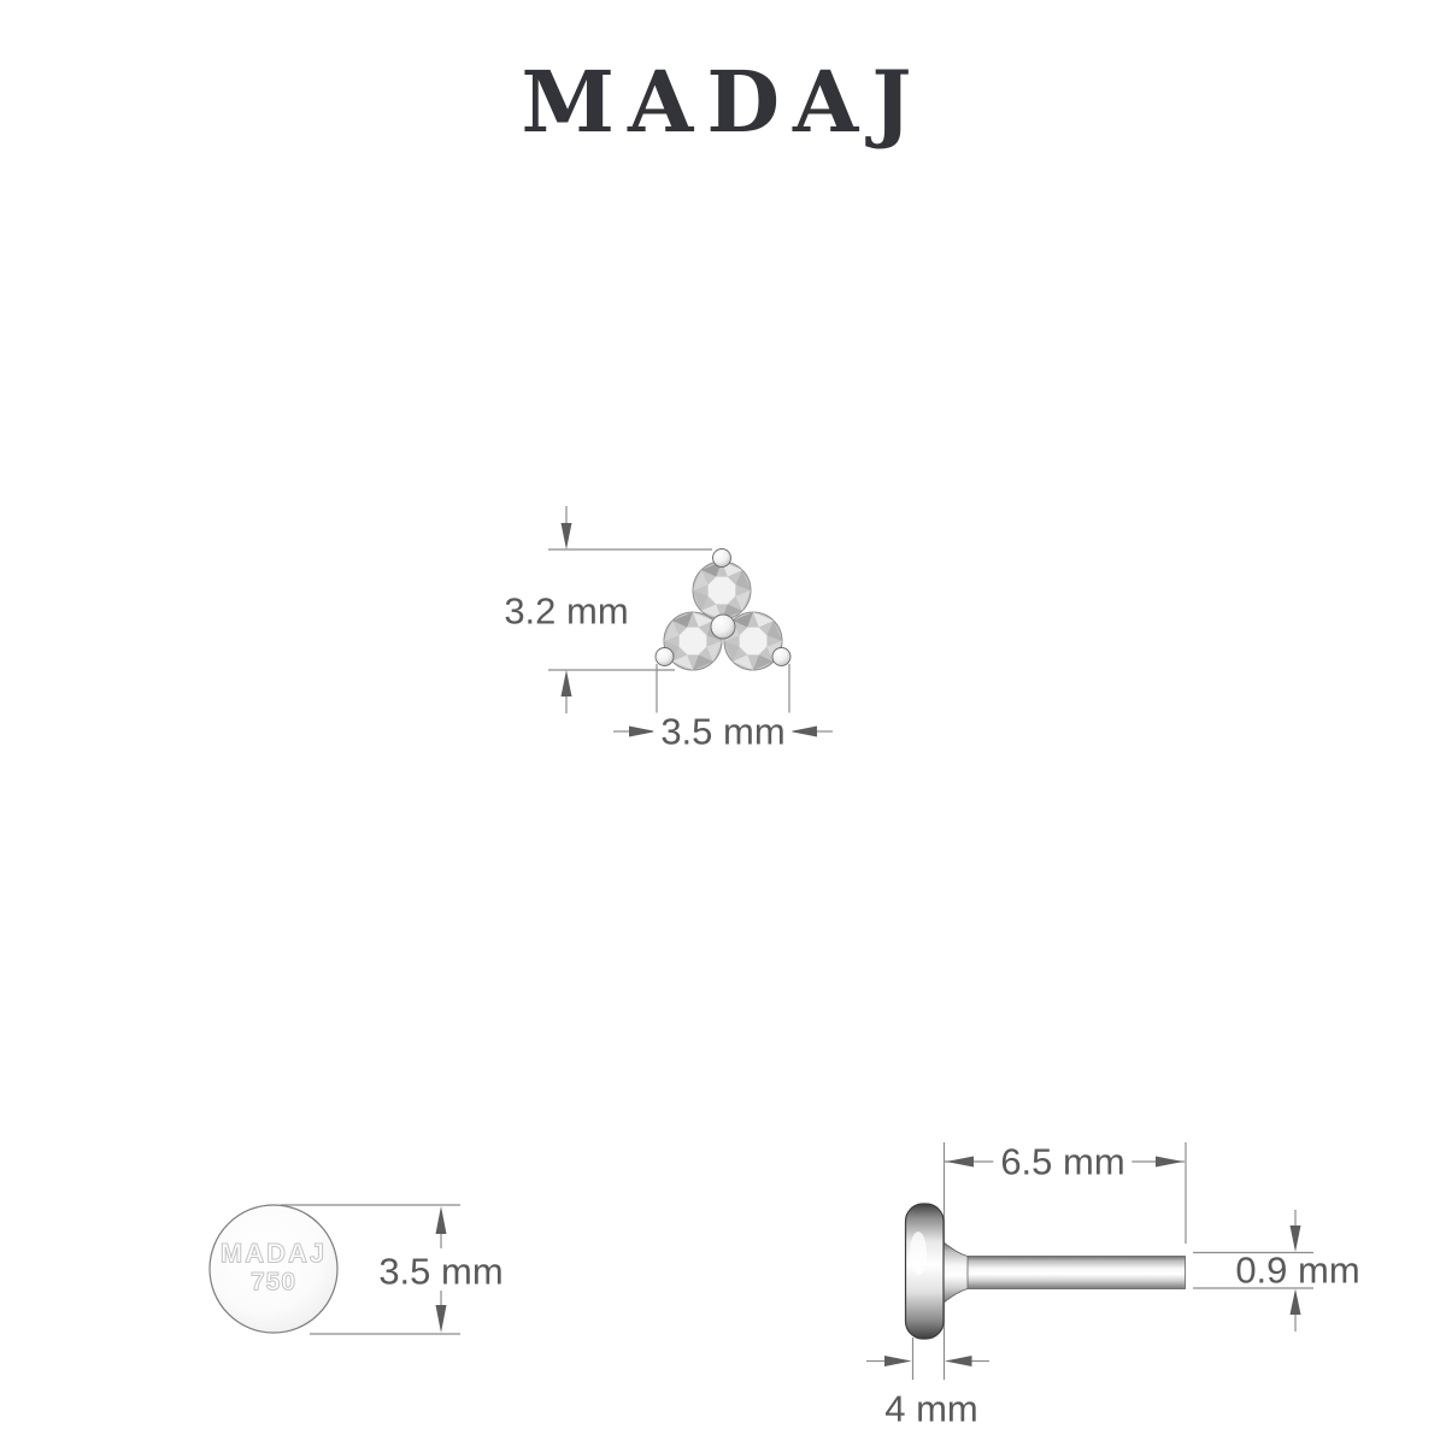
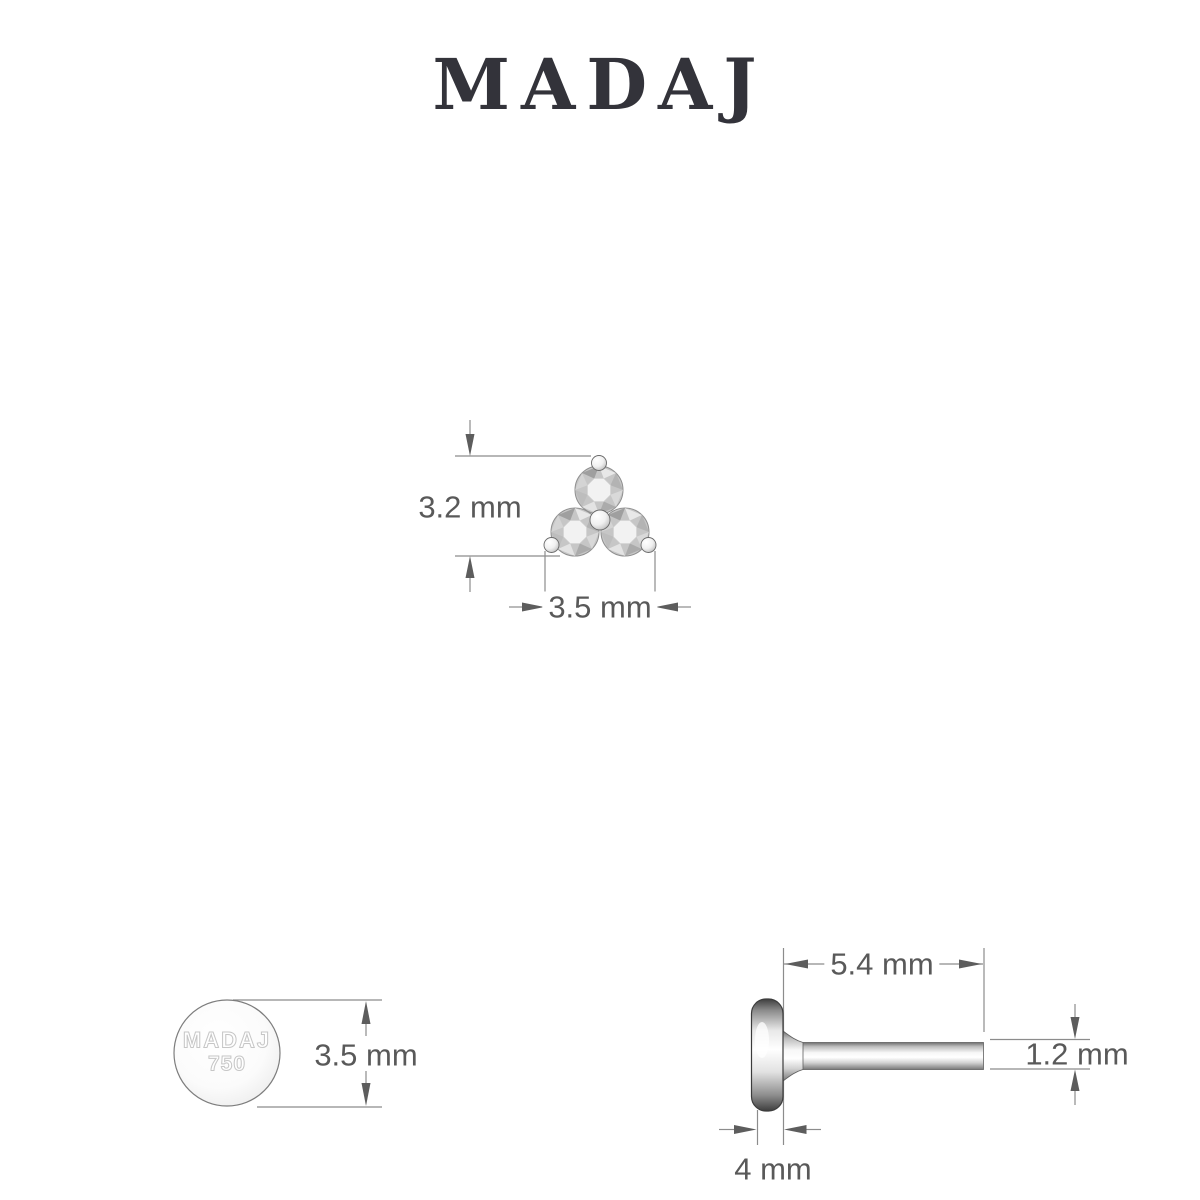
  MADAJ
  MADAJ
  750
  3.2 mm
  3.5 mm
  3.5 mm
- 6.5 mm
+ 5.4 mm
- 0.9 mm
+ 1.2 mm
  4 mm
